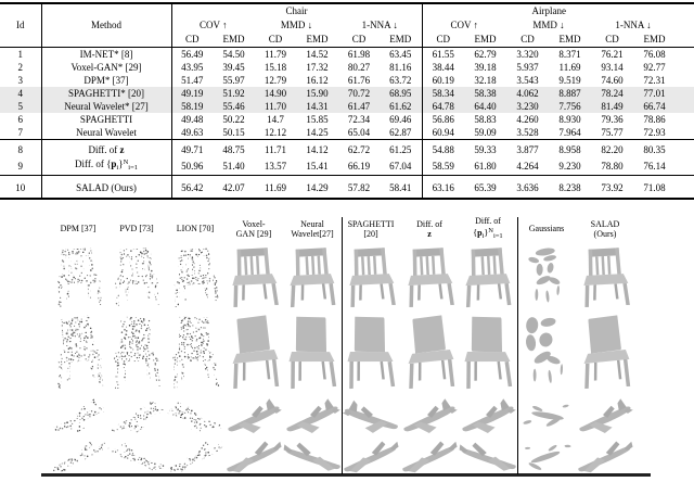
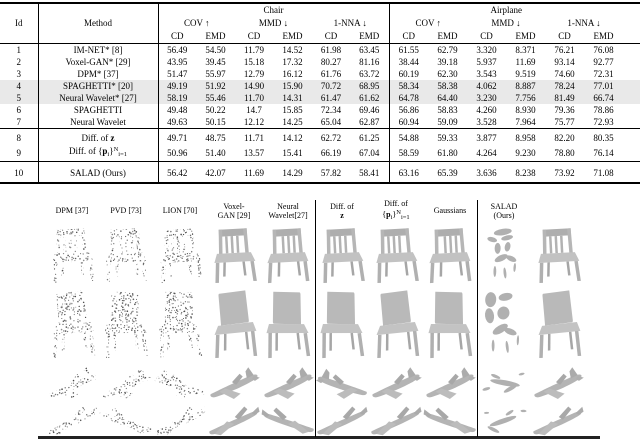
  Id	Method	Chair	Airplane
  COV ↑	MMD ↓	1-NNA ↓	COV ↑	MMD ↓	1-NNA ↓
  CD	EMD	CD	EMD	CD	EMD	CD	EMD	CD	EMD	CD	EMD
  1	IM-NET* [8]	56.49	54.50	11.79	14.52	61.98	63.45	61.55	62.79	3.320	8.371	76.21	76.08
  2	Voxel-GAN* [29]	43.95	39.45	15.18	17.32	80.27	81.16	38.44	39.18	5.937	11.69	93.14	92.77
- 3	DPM* [37]	51.47	55.97	12.79	16.12	61.76	63.72	60.19	32.18	3.543	9.519	74.60	72.31
+ 3	DPM* [37]	51.47	55.97	12.79	16.12	61.76	63.72	60.19	62.30	3.543	9.519	74.60	72.31
  4	SPAGHETTI* [20]	49.19	51.92	14.90	15.90	70.72	68.95	58.34	58.38	4.062	8.887	78.24	77.01
  5	Neural Wavelet* [27]	58.19	55.46	11.70	14.31	61.47	61.62	64.78	64.40	3.230	7.756	81.49	66.74
  6	SPAGHETTI	49.48	50.22	14.7	15.85	72.34	69.46	56.86	58.83	4.260	8.930	79.36	78.86
  7	Neural Wavelet	49.63	50.15	12.12	14.25	65.04	62.87	60.94	59.09	3.528	7.964	75.77	72.93
  8	Diff. of z	49.71	48.75	11.71	14.12	62.72	61.25	54.88	59.33	3.877	8.958	82.20	80.35
  9	Diff. of {p }	50.96	51.40	13.57	15.41	66.19	67.04	58.59	61.80	4.264	9.230	78.80	76.14
  10	SALAD (Ours)	56.42	42.07	11.69	14.29	57.82	58.41	63.16	65.39	3.636	8.238	73.92	71.08
  DPM [37]
  PVD [73]
  LION [70]
  Voxel-
  GAN [29]
  Neural
  Wavelet[27]
- SPAGHETTI
- [20]
  Diff. of
  z
  Diff. of
  Gaussians
  SALAD
  (Ours)
